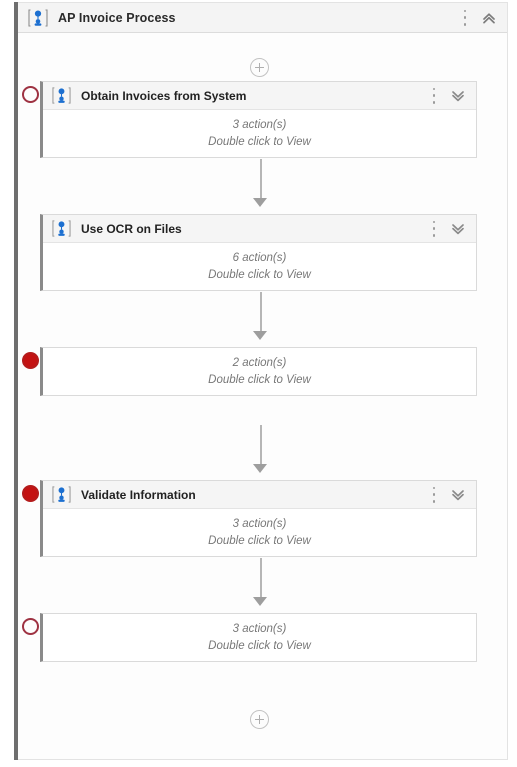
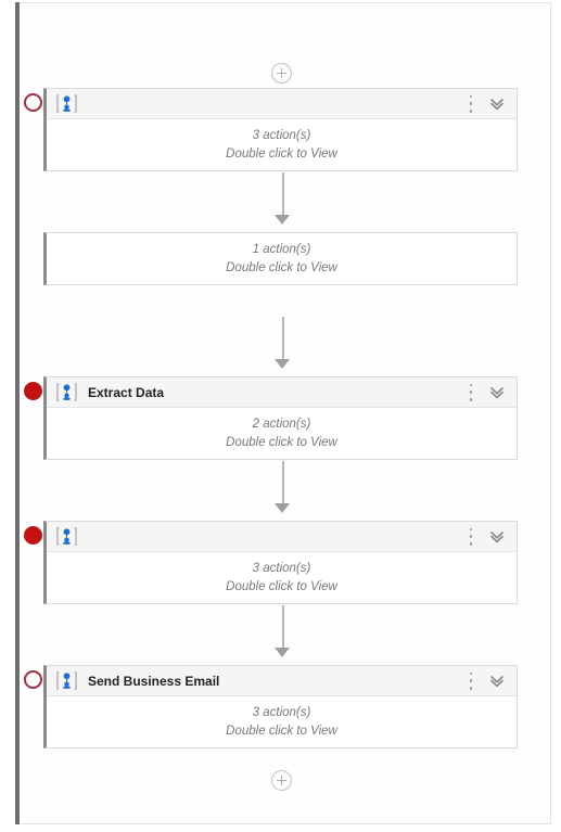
- AP Invoice Process
- Obtain Invoices from System
  3 action(s)
  Double click to View
- Use OCR on Files
- 6 action(s)
+ 1 action(s)
  Double click to View
+ Extract Data
  2 action(s)
  Double click to View
- Validate Information
  3 action(s)
  Double click to View
+ Send Business Email
  3 action(s)
  Double click to View
